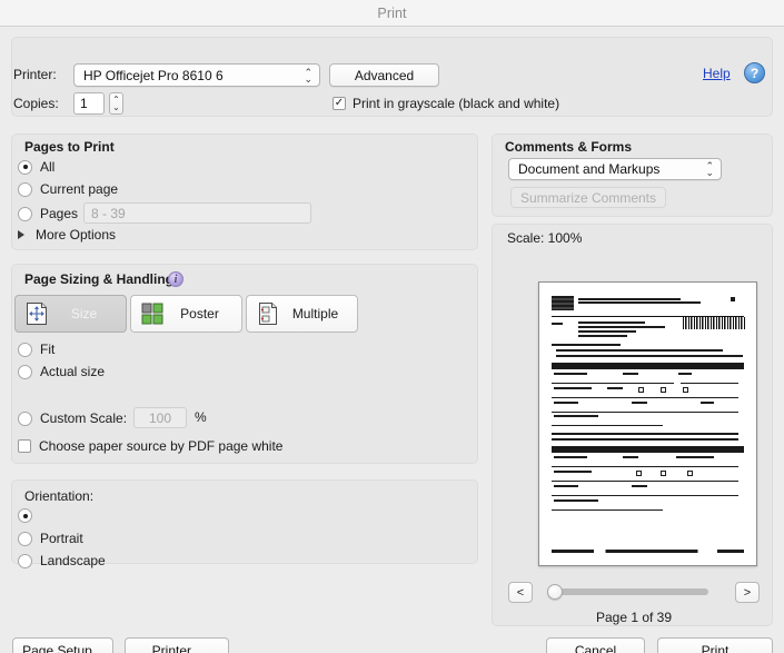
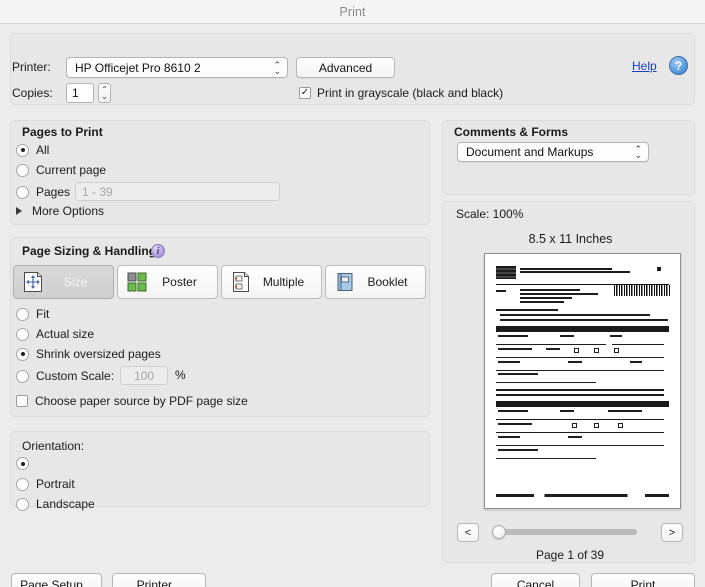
  Print
  Printer:
- HP Officejet Pro 8610 6
+ HP Officejet Pro 8610 2
  ⌃
  ⌄
  Advanced
  Copies:
  1
  ⌃
  ⌄
- Print in grayscale (black and white)
+ Print in grayscale (black and black)
  Help
  ?
  Pages to Print
  All
  Current page
  Pages
- 8 - 39
+ 1 - 39
  More Options
  Page Sizing & Handlin
  i
  Size
  Poster
  Multiple
+ Booklet
  Fit
  Actual size
+ Shrink oversized pages
  Custom Scale:
  100
  %
- Choose paper source by PDF page white
+ Choose paper source by PDF page size
  Orientation:
  Portrait
  Landscape
  Comments & Forms
  Document and Markups
  ⌃
  ⌄
- Summarize Comments
  Scale: 100%
+ 8.5 x 11 Inches
  <
  >
  Page 1 of 39
  Page Setup...
  Printer...
  Cancel
  Print
